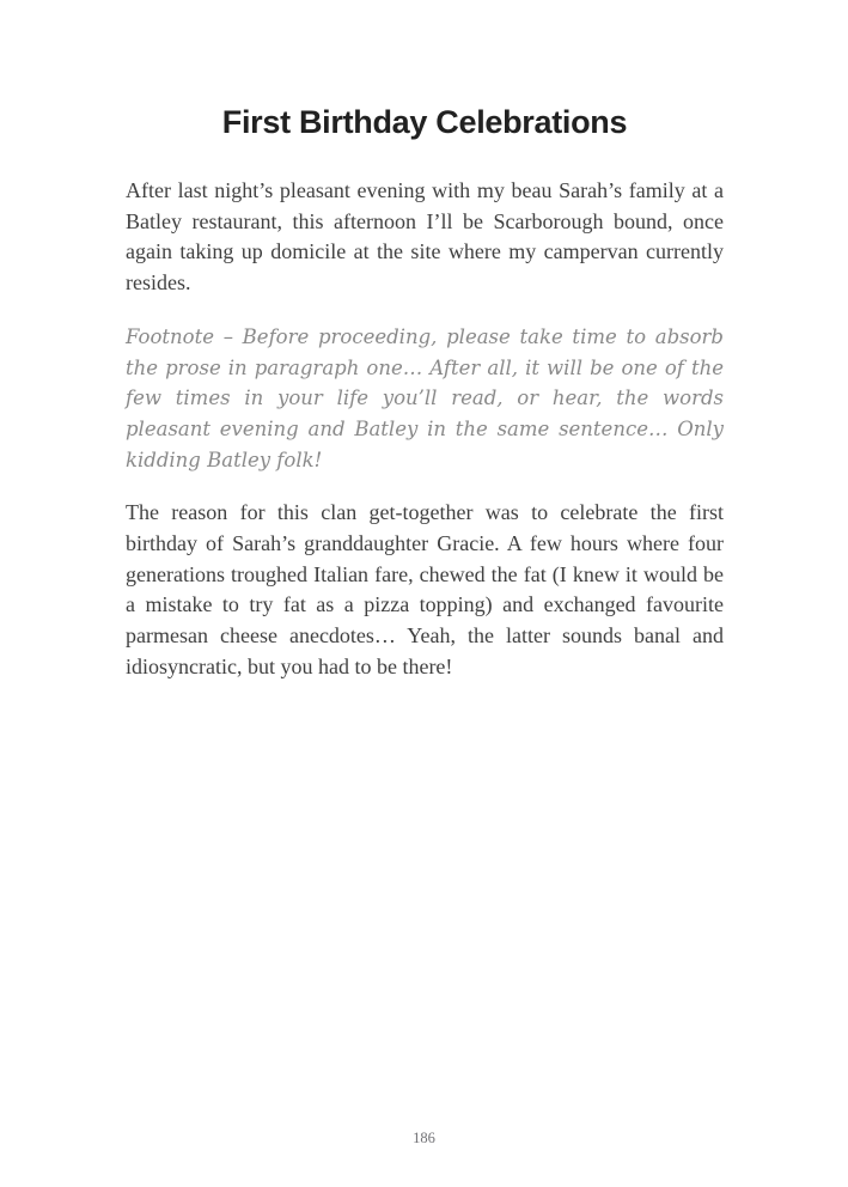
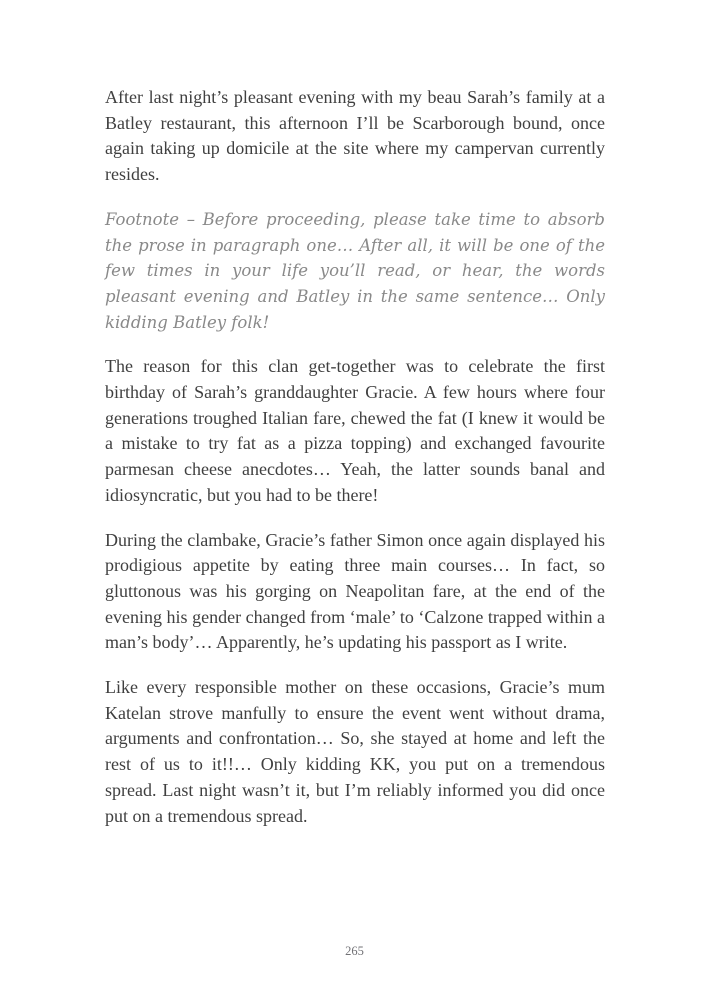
- First Birthday Celebrations
  After last night’s pleasant evening with my beau Sarah’s family at a Batley restaurant, this afternoon I’ll be Scarborough bound, once again taking up domicile at the site where my campervan currently resides.
  Footnote – Before proceeding, please take time to absorb the prose in paragraph one… After all, it will be one of the few times in your life you’ll read, or hear, the words pleasant evening and Batley in the same sentence… Only kidding Batley folk!
  The reason for this clan get-together was to celebrate the first birthday of Sarah’s granddaughter Gracie. A few hours where four generations troughed Italian fare, chewed the fat (I knew it would be a mistake to try fat as a pizza topping) and exchanged favourite parmesan cheese anecdotes… Yeah, the latter sounds banal and idiosyncratic, but you had to be there!
+ During the clambake, Gracie’s father Simon once again displayed his prodigious appetite by eating three main courses… In fact, so gluttonous was his gorging on Neapolitan fare, at the end of the evening his gender changed from ‘male’ to ‘Calzone trapped within a man’s body’… Apparently, he’s updating his passport as I write.
+ Like every responsible mother on these occasions, Gracie’s mum Katelan strove manfully to ensure the event went without drama, arguments and confrontation… So, she stayed at home and left the rest of us to it!!… Only kidding KK, you put on a tremendous spread. Last night wasn’t it, but I’m reliably informed you did once put on a tremendous spread.
- 186
+ 265
